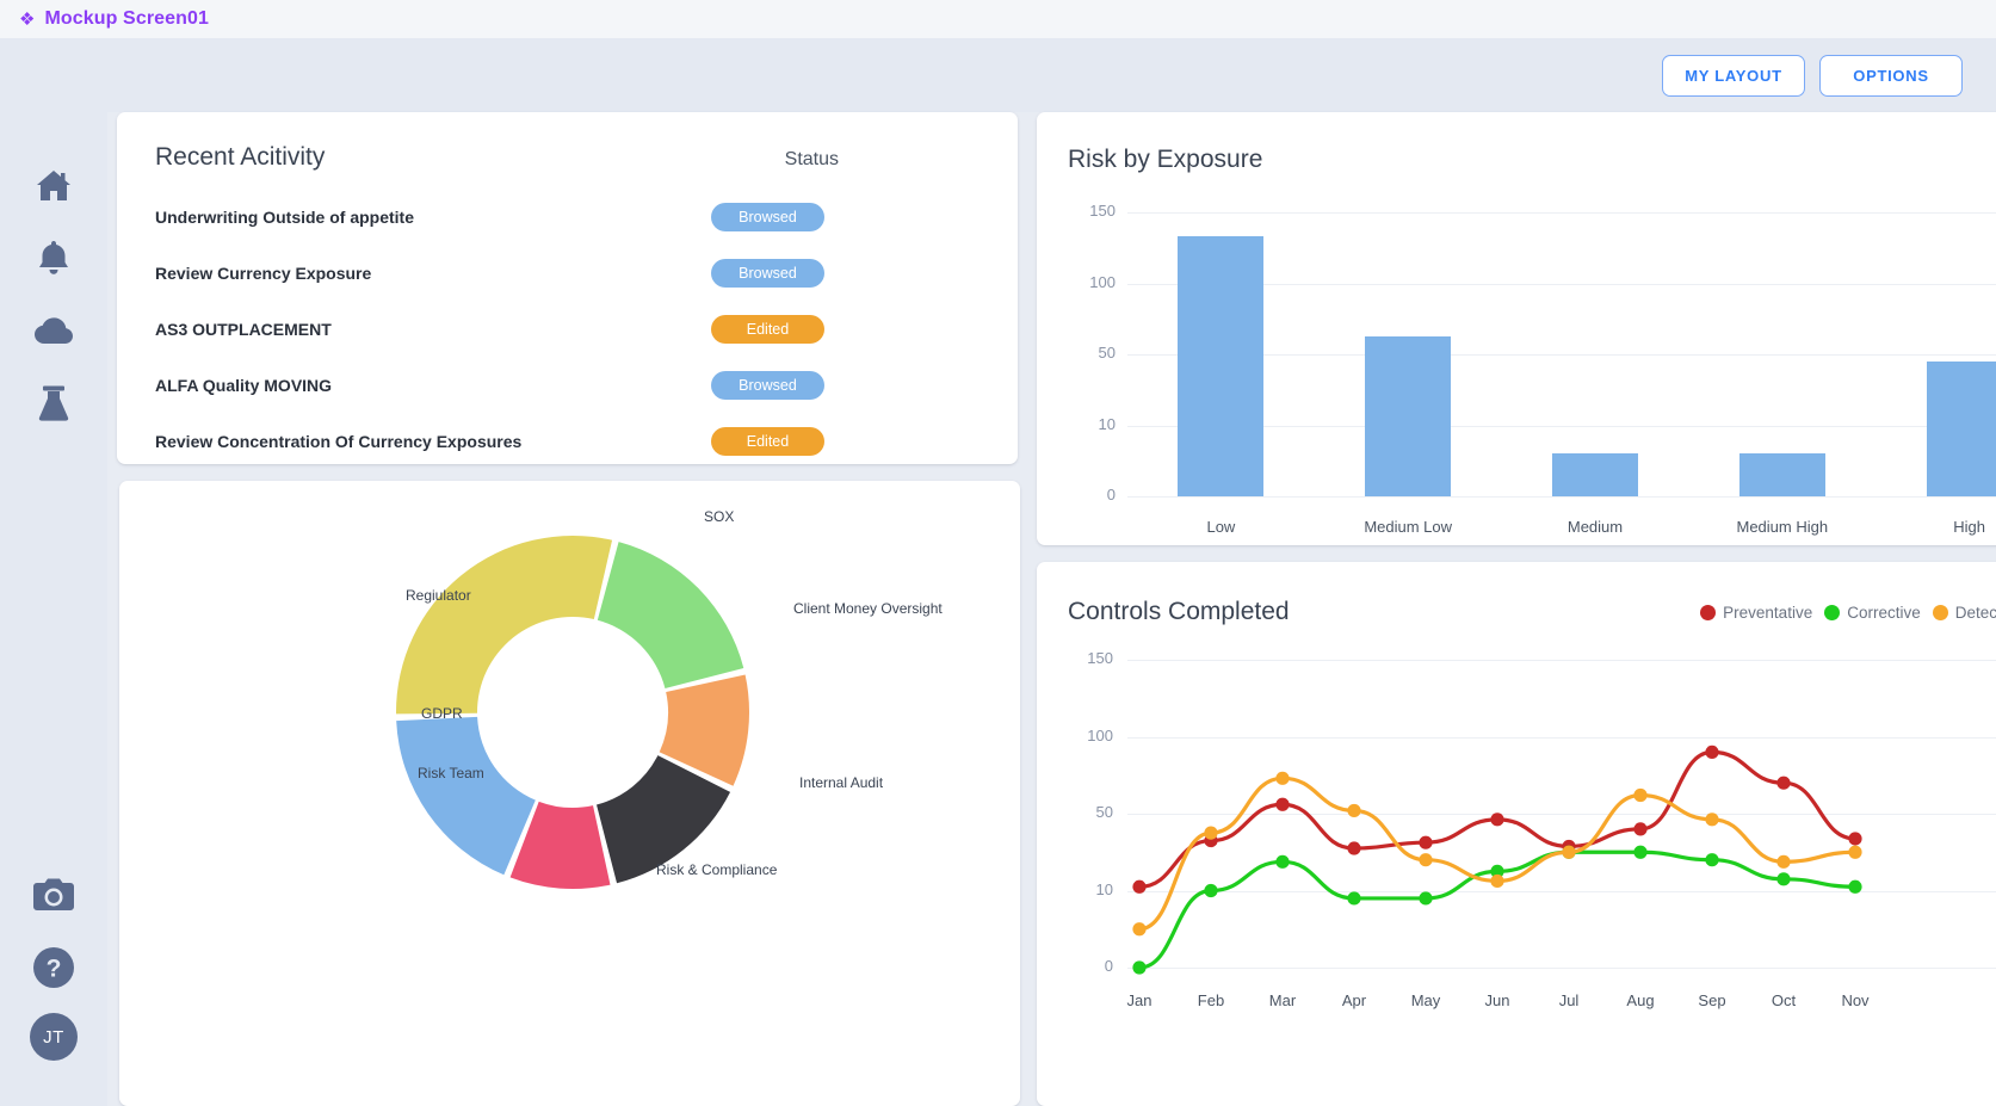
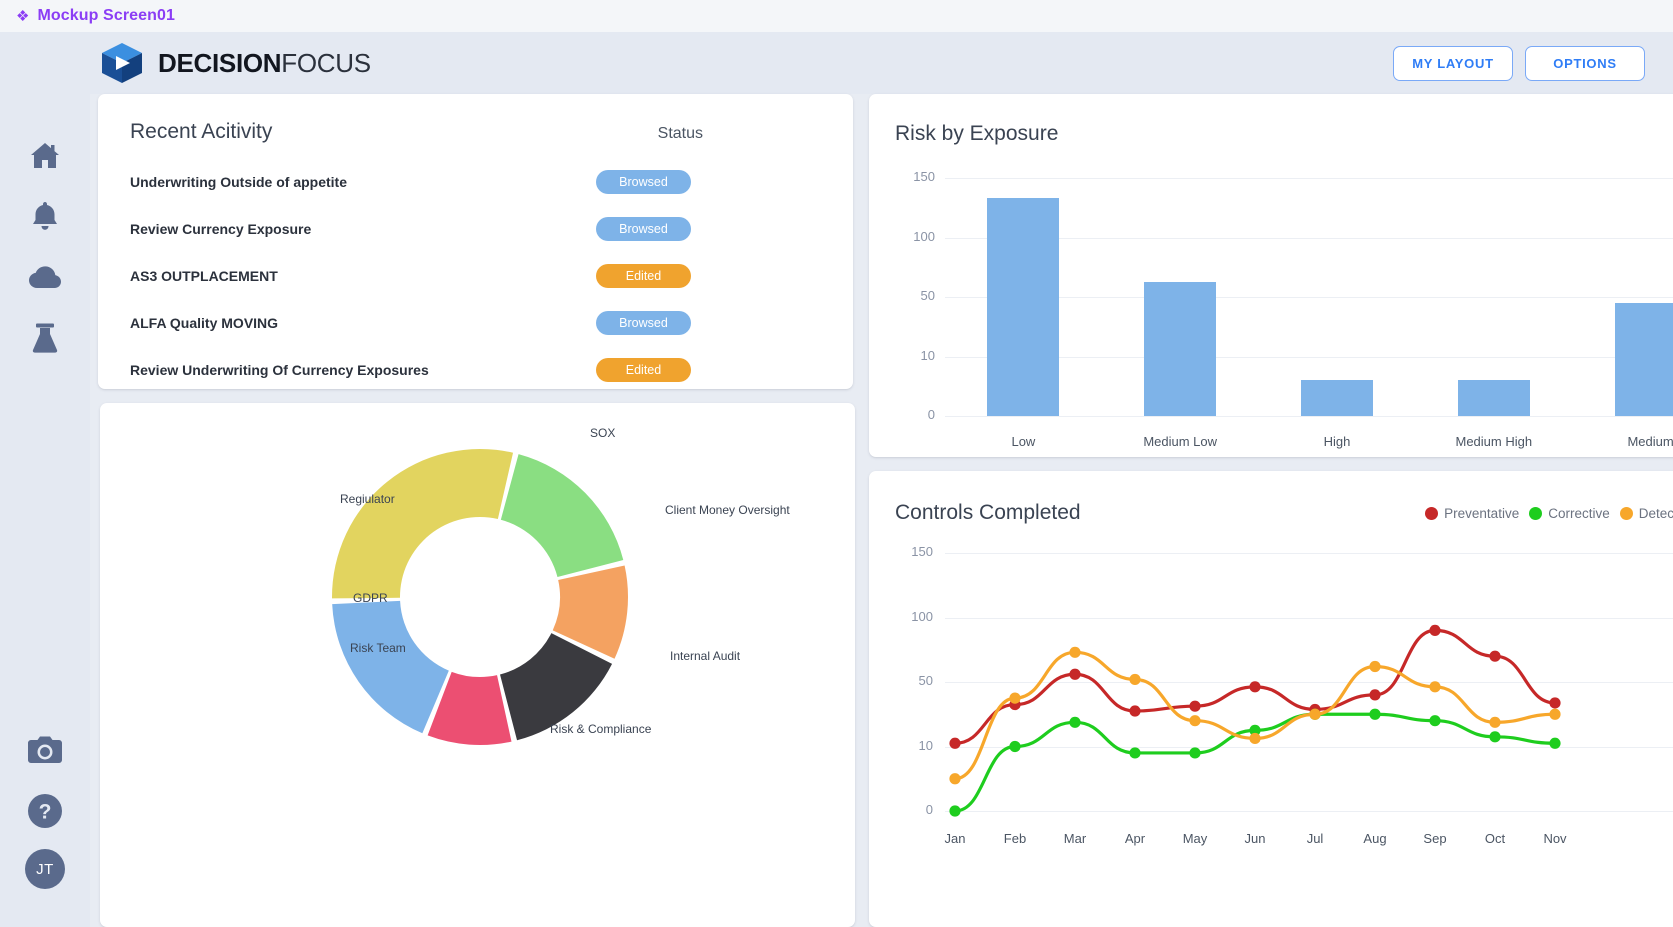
  ❖
  Mockup Screen01
  ?
  JT
+ DECISIONFOCUS
  MY LAYOUT
  OPTIONS
  Recent Acitivity
  Status
  Underwriting Outside of appetite
  Browsed
  Review Currency Exposure
  Browsed
  AS3 OUTPLACEMENT
  Edited
  ALFA Quality MOVING
  Browsed
- Review Concentration Of Currency Exposures
+ Review Underwriting Of Currency Exposures
  Edited
  SOX
  Client Money Oversight
  Internal Audit
  Risk & Compliance
  Risk Team
  GDPR
  Regiulator
  Risk by Exposure
  0
  10
  50
  100
  150
  Low
  Medium Low
- Medium
+ High
  Medium High
- High
+ Medium
  Controls Completed
  Preventative
  Corrective
  0
  10
  50
  100
  150
  Jan
  Feb
  Mar
  Apr
  May
  Jun
  Jul
  Aug
  Sep
  Oct
  Nov
